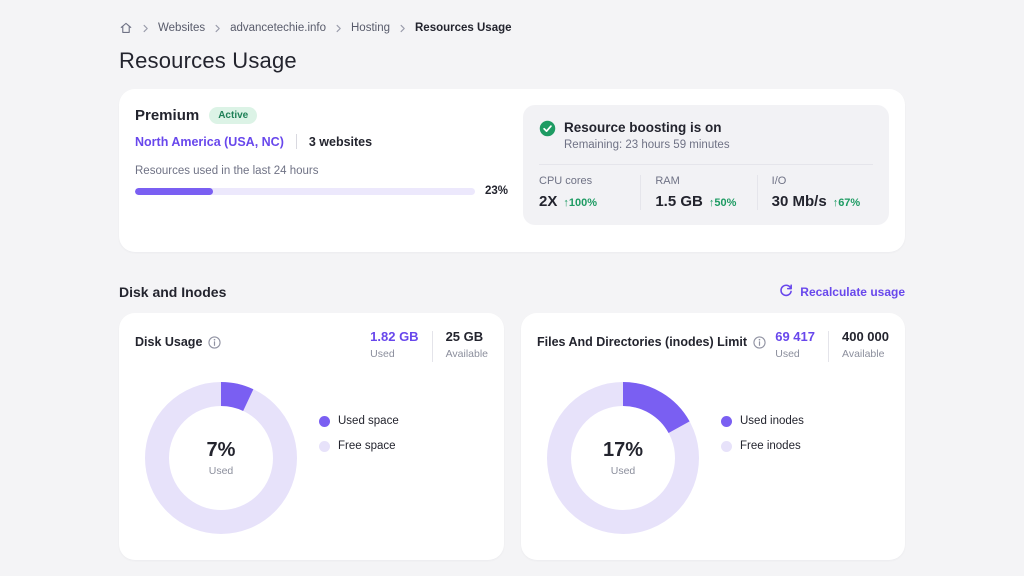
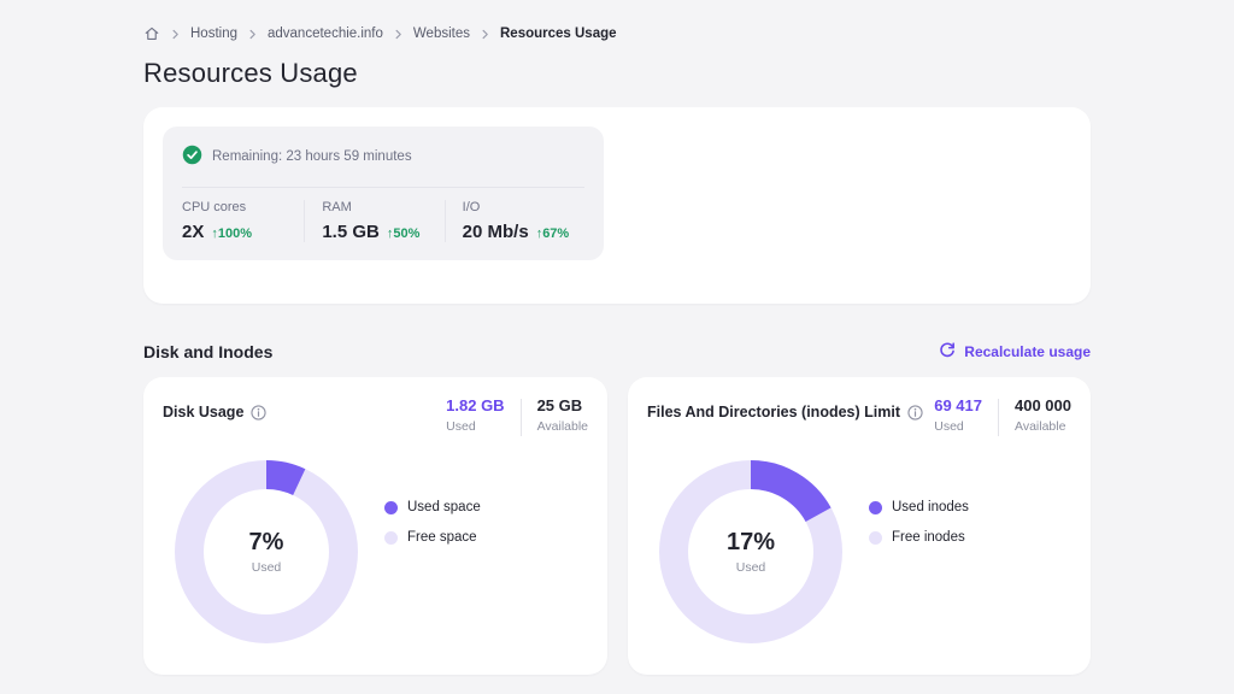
- Websites
+ Hosting
  advancetechie.info
- Hosting
+ Websites
  Resources Usage
  Resources Usage
- Premium
- Active
- North America (USA, NC)
- 3 websites
- Resources used in the last 24 hours
- 23%
- Resource boosting is on
  Remaining: 23 hours 59 minutes
  CPU cores
  2X
  ↑100%
  RAM
  1.5 GB
  ↑50%
  I/O
- 30 Mb/s
+ 20 Mb/s
  ↑67%
  Disk and Inodes
  Recalculate usage
  Disk Usage
  1.82 GB
  Used
  25 GB
  Available
  7%
  Used
  Used space
  Free space
  Files And Directories (inodes) Limit
  69 417
  Used
  400 000
  Available
  17%
  Used
  Used inodes
  Free inodes
